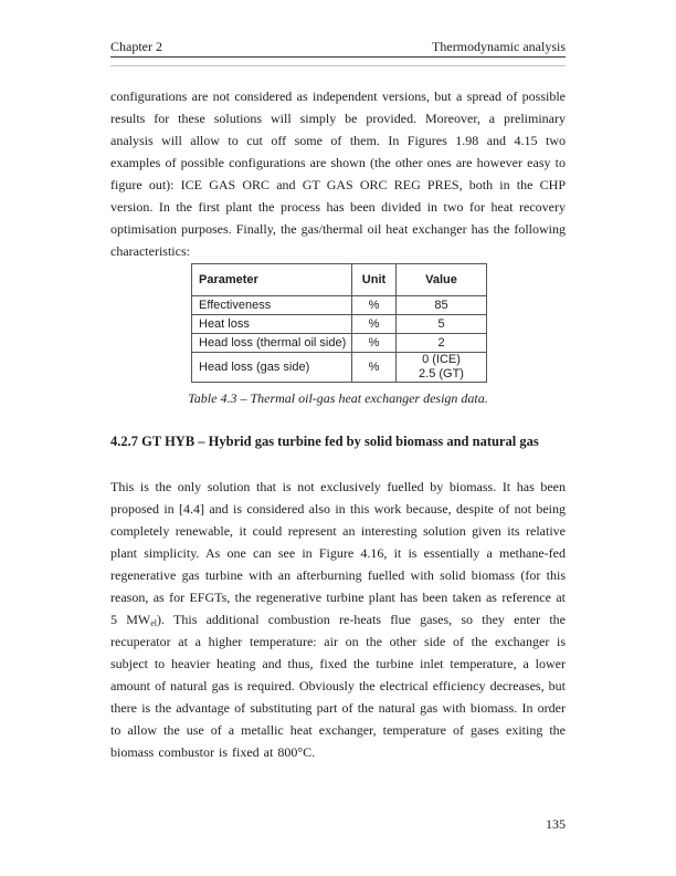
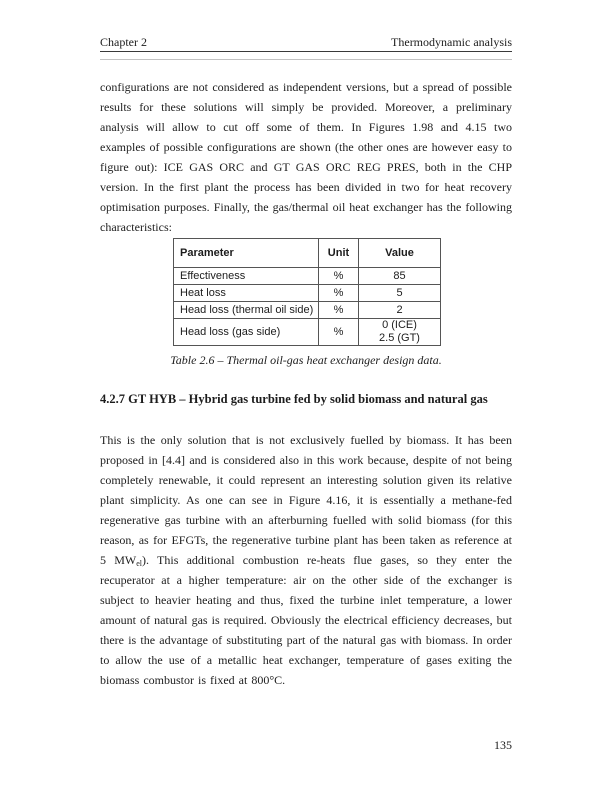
  Chapter 2
  Thermodynamic analysis
  configurations are not considered as independent versions, but a spread of possible results for these solutions will simply be provided. Moreover, a preliminary analysis will allow to cut off some of them. In Figures 1.98 and 4.15 two examples of possible configurations are shown (the other ones are however easy to figure out): ICE GAS ORC and GT GAS ORC REG PRES, both in the CHP version. In the first plant the process has been divided in two for heat recovery optimisation purposes. Finally, the gas/thermal oil heat exchanger has the following characteristics:
  Parameter	Unit	Value
  Effectiveness	%	85
  Heat loss	%	5
  Head loss (thermal oil side)	%	2
  Head loss (gas side)	%	0 (ICE) 2.5 (GT)
- Table 4.3 – Thermal oil-gas heat exchanger design data.
+ Table 2.6 – Thermal oil-gas heat exchanger design data.
  4.2.7 GT HYB – Hybrid gas turbine fed by solid biomass and natural gas
  This is the only solution that is not exclusively fuelled by biomass. It has been proposed in [4.4] and is considered also in this work because, despite of not being completely renewable, it could represent an interesting solution given its relative plant simplicity. As one can see in Figure 4.16, it is essentially a methane-fed regenerative gas turbine with an afterburning fuelled with solid biomass (for this reason, as for EFGTs, the regenerative turbine plant has been taken as reference at 5 MWel). This additional combustion re-heats flue gases, so they enter the recuperator at a higher temperature: air on the other side of the exchanger is subject to heavier heating and thus, fixed the turbine inlet temperature, a lower amount of natural gas is required. Obviously the electrical efficiency decreases, but there is the advantage of substituting part of the natural gas with biomass. In order to allow the use of a metallic heat exchanger, temperature of gases exiting the biomass combustor is fixed at 800°C.
  135
